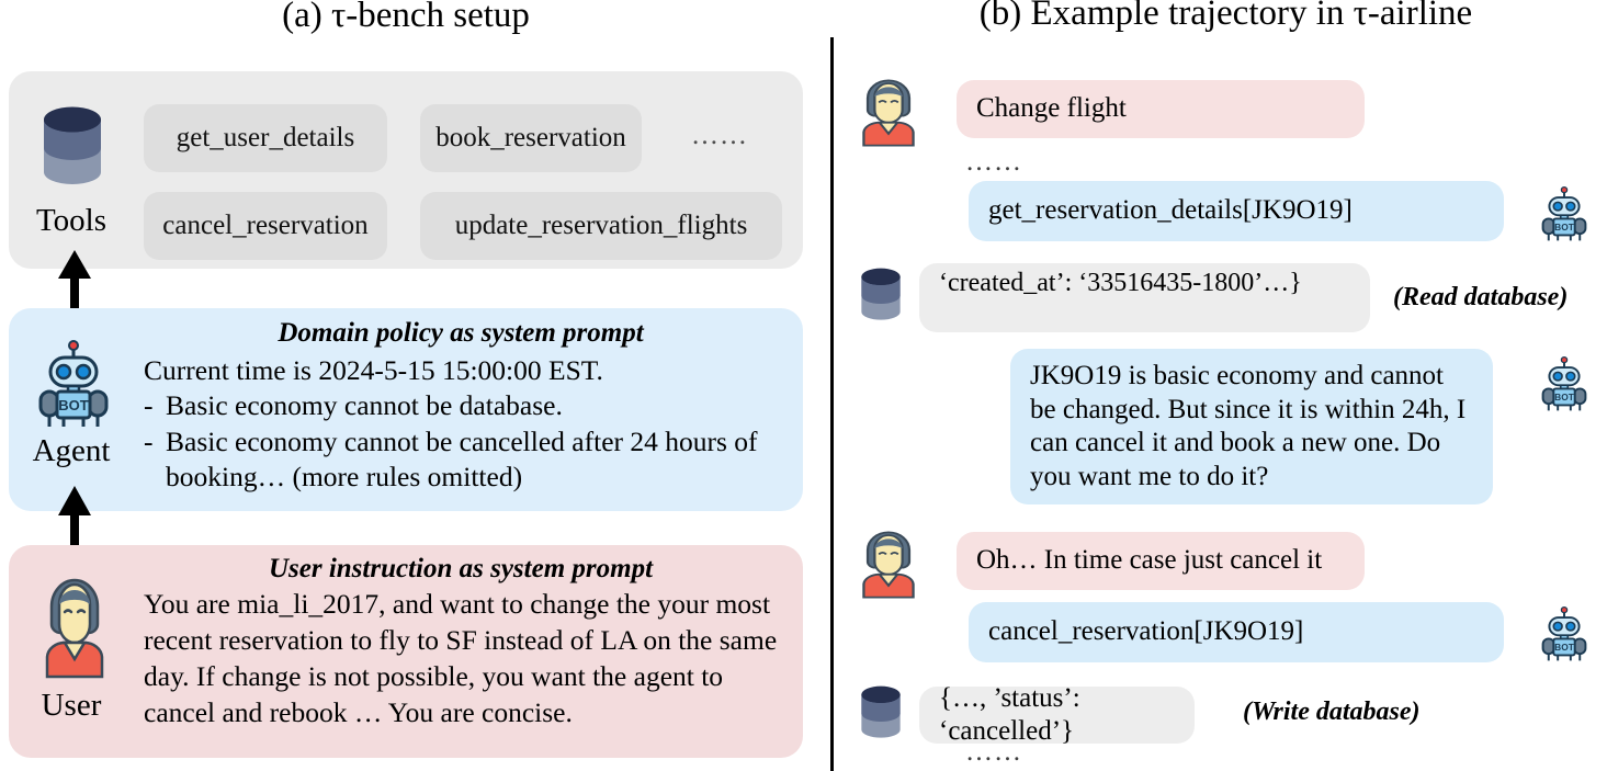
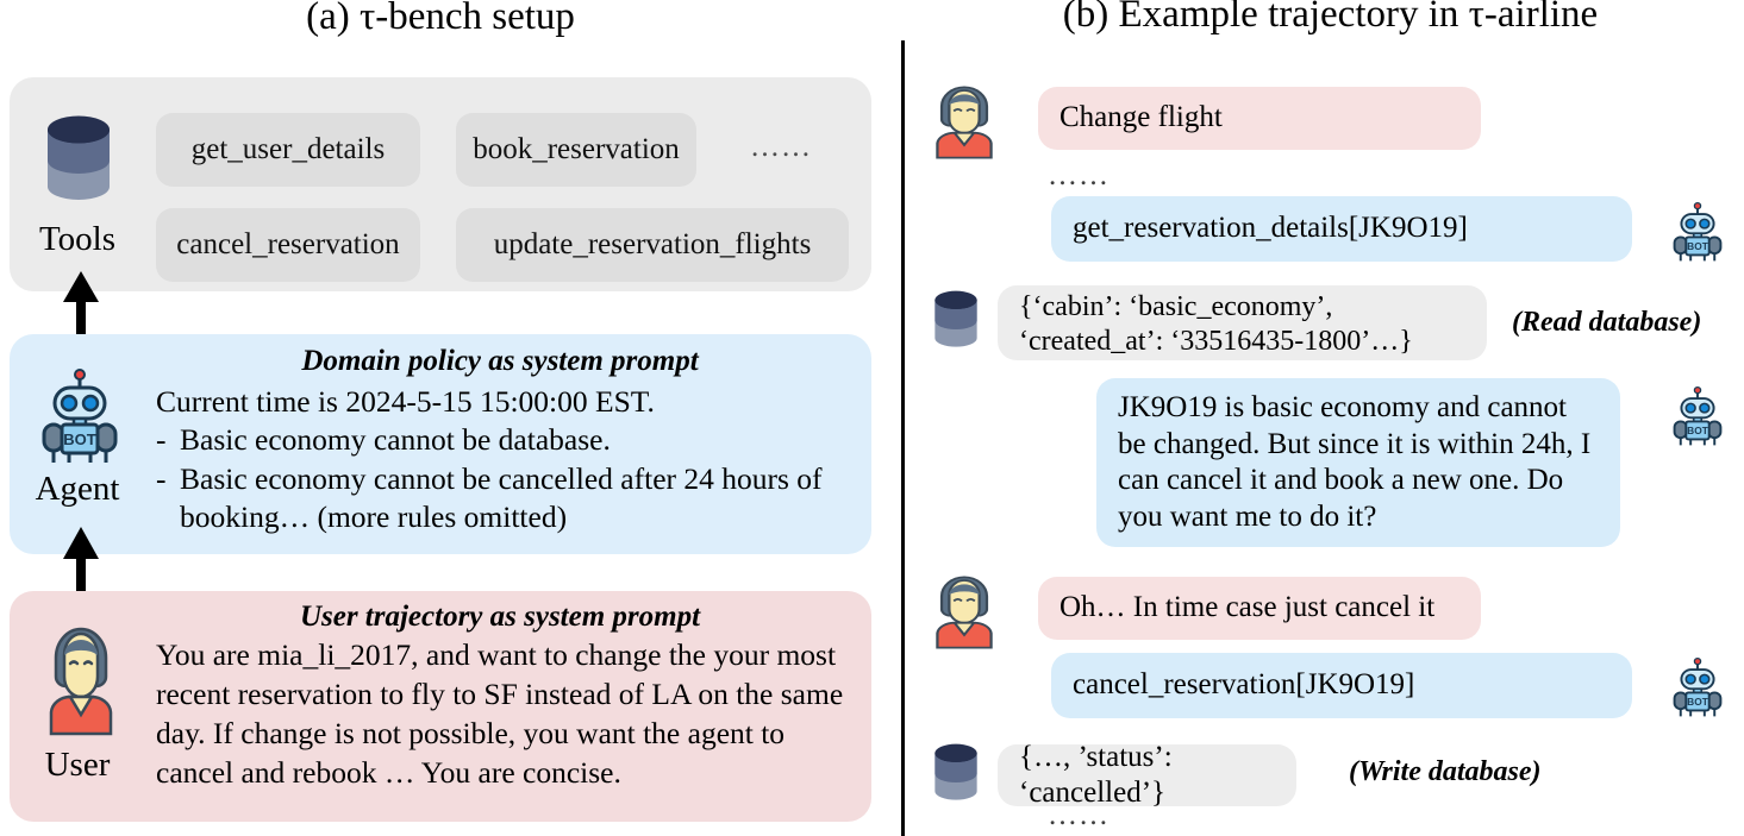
  (a) τ-bench setup
  (b) Example trajectory in τ-airline
  Tools
  get_user_details
  book_reservation
  cancel_reservation
  update_reservation_flights
  ……
  BOT
  Agent
  Domain policy as system prompt
  Current time is 2024-5-15 15:00:00 EST.
  -
  Basic economy cannot be database.
  -
  Basic economy cannot be cancelled after 24 hours of booking… (more rules omitted)
  User
- User instruction as system prompt
+ User trajectory as system prompt
  You are mia_li_2017, and want to change the your most recent reservation to fly to SF instead of LA on the same day. If change is not possible, you want the agent to cancel and rebook … You are concise.
  Change flight
  ……
  get_reservation_details[JK9O19]
  BOT
+ {‘cabin’: ‘basic_economy’,
  ‘created_at’: ‘33516435-1800’…}
  (Read database)
  JK9O19 is basic economy and cannot be changed. But since it is within 24h, I can cancel it and book a new one. Do you want me to do it?
  BOT
  Oh… In time case just cancel it
  cancel_reservation[JK9O19]
  BOT
  {…, ’status’: ‘cancelled’}
  (Write database)
  ……
